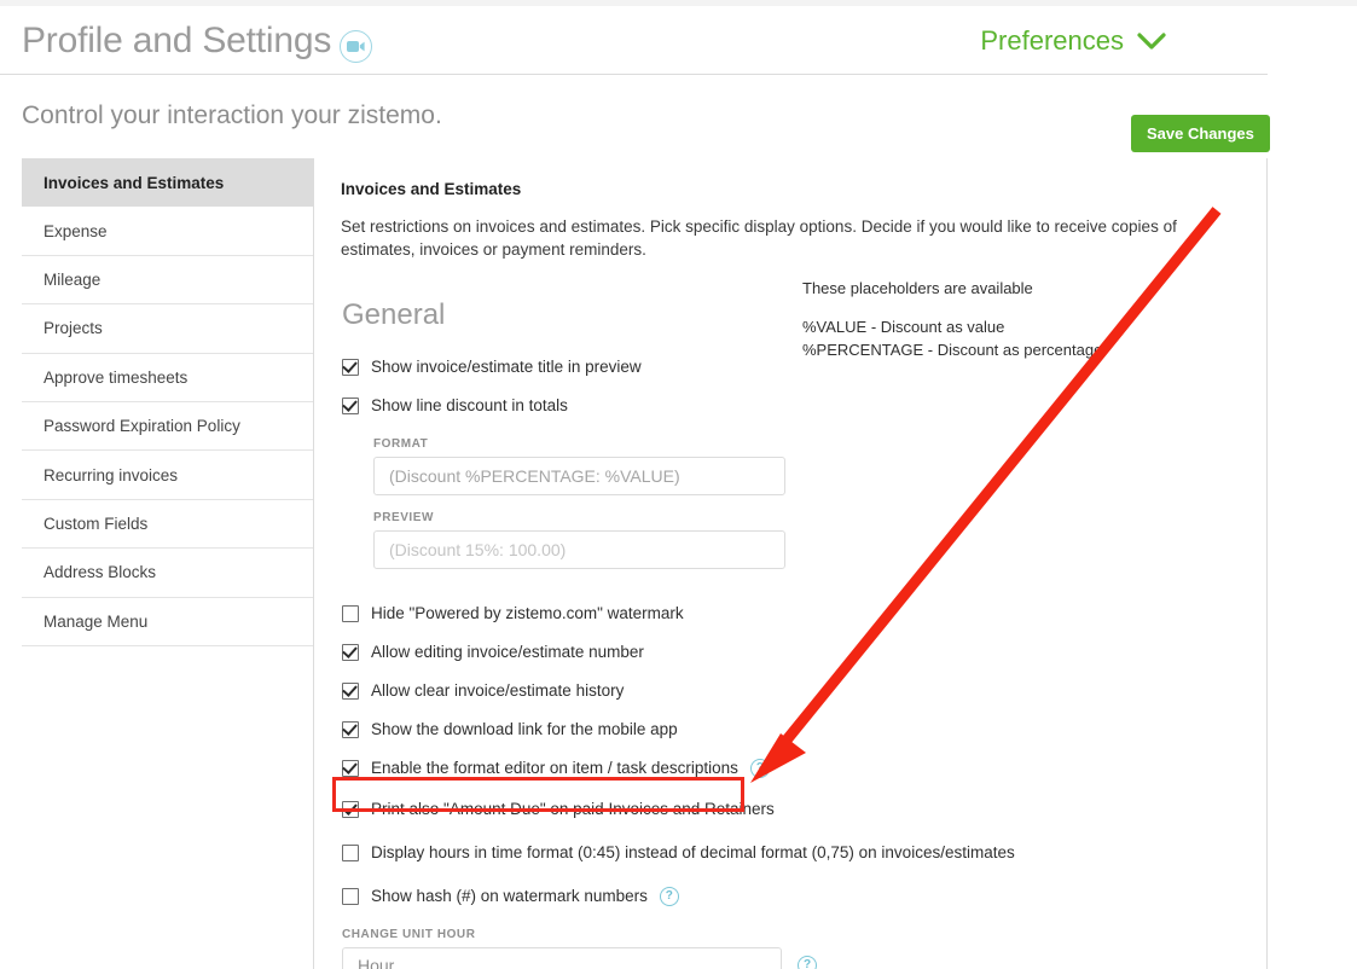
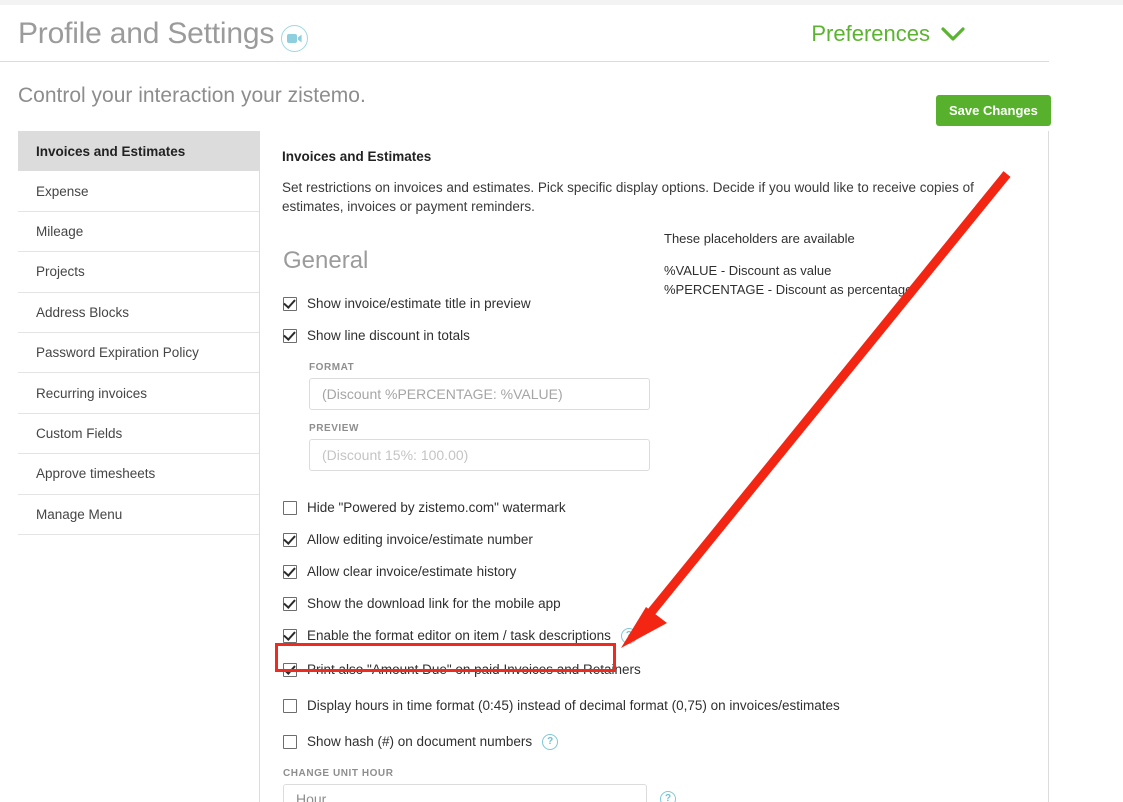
  Profile and Settings
  Preferences
  Control your interaction your zistemo.
  Save Changes
  Invoices and Estimates
  Expense
  Mileage
  Projects
- Approve timesheets
+ Address Blocks
  Password Expiration Policy
  Recurring invoices
  Custom Fields
- Address Blocks
+ Approve timesheets
  Manage Menu
  Invoices and Estimates
  Set restrictions on invoices and estimates. Pick specific display options. Decide if you would like to receive copies of estimates, invoices or payment reminders.
  General
  Show invoice/estimate title in preview
  Show line discount in totals
  FORMAT
  (Discount %PERCENTAGE: %VALUE)
  PREVIEW
  (Discount 15%: 100.00)
  Hide "Powered by zistemo.com" watermark
  Allow editing invoice/estimate number
  Allow clear invoice/estimate history
  Show the download link for the mobile app
  Enable the format editor on item / task descriptions
  Print also "Amount Due" on paid Invoices and Retainers
  Display hours in time format (0:45) instead of decimal format (0,75) on invoices/estimates
- Show hash (#) on watermark numbers
+ Show hash (#) on document numbers
  ?
  CHANGE UNIT HOUR
  Hour
  ?
  These placeholders are available
  %VALUE - Discount as value
  %PERCENTAGE - Discount as percentag
